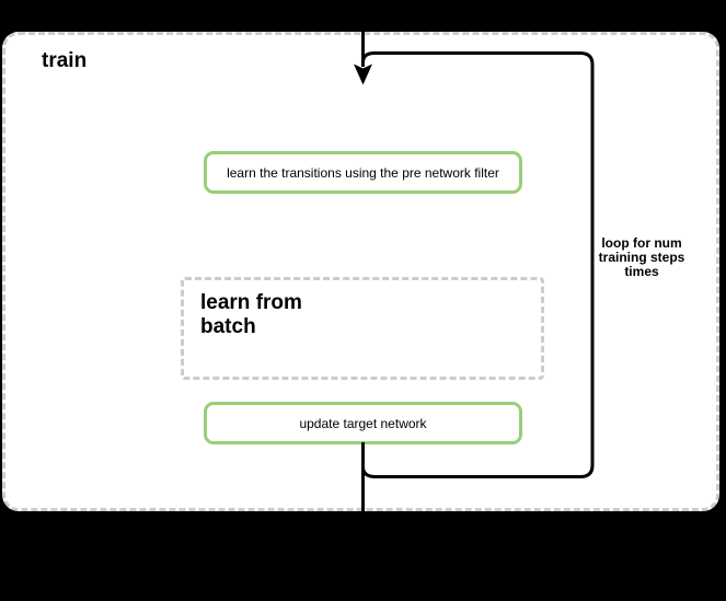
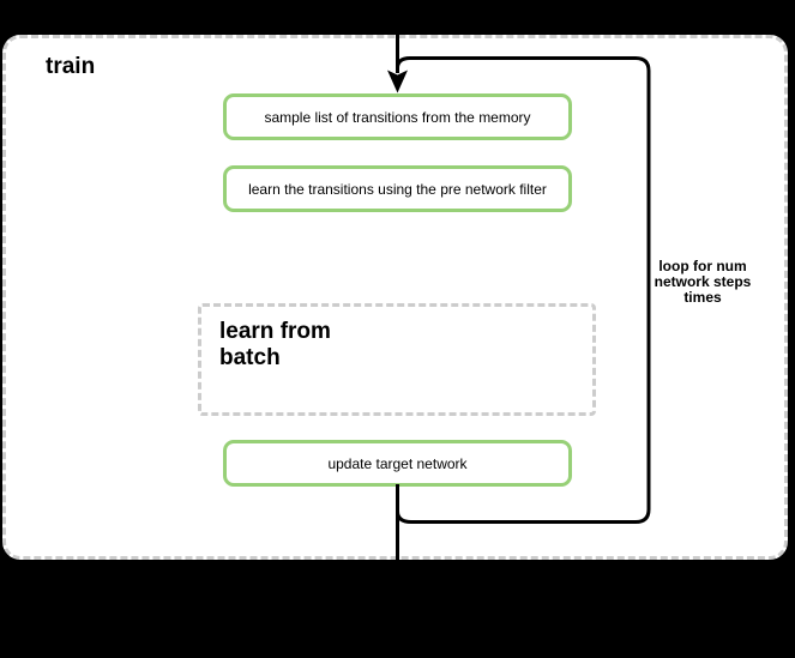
  train
+ sample list of transitions from the memory
  learn the transitions using the pre network filter
  learn from batch
  update target network
- loop for num training steps times
+ loop for num network steps times
